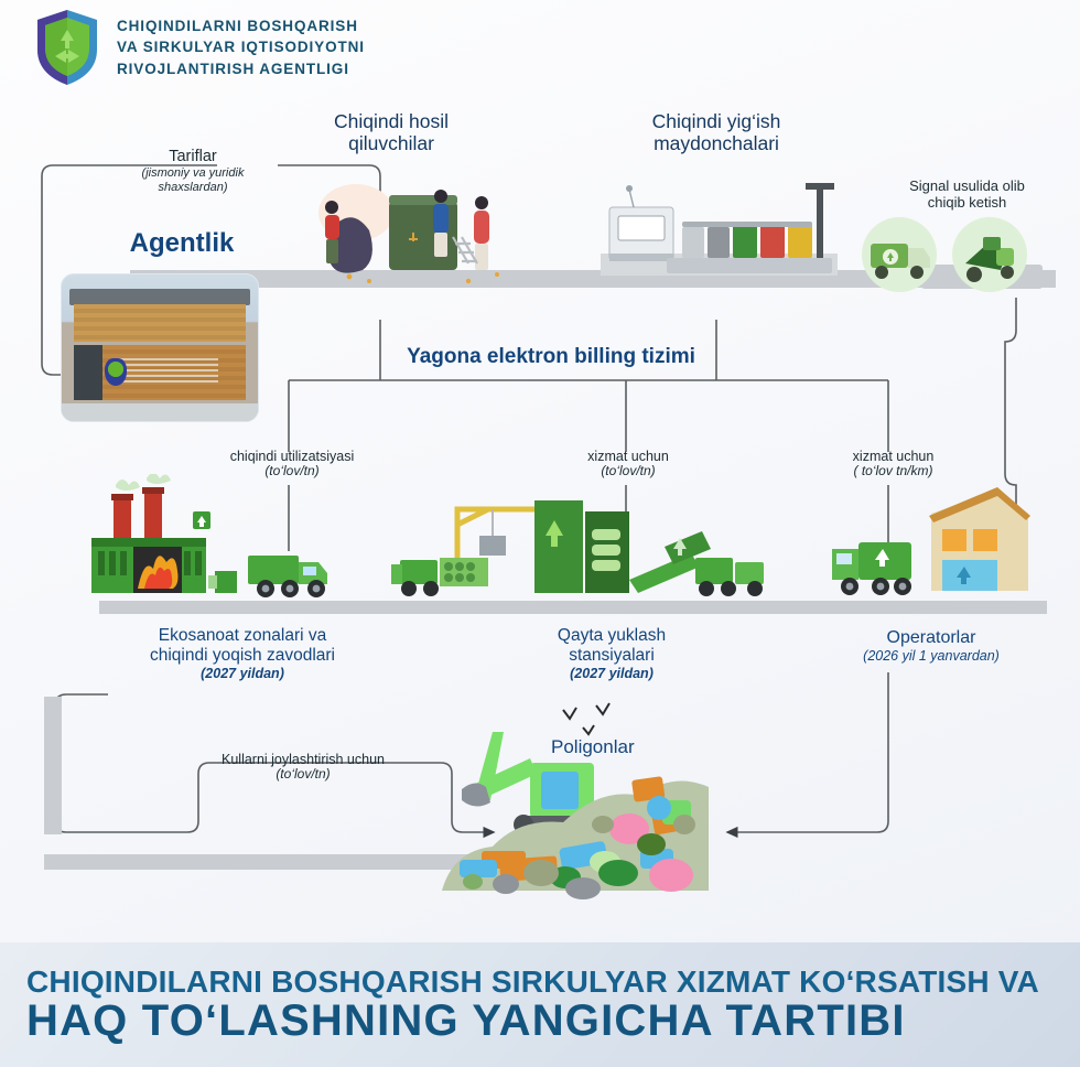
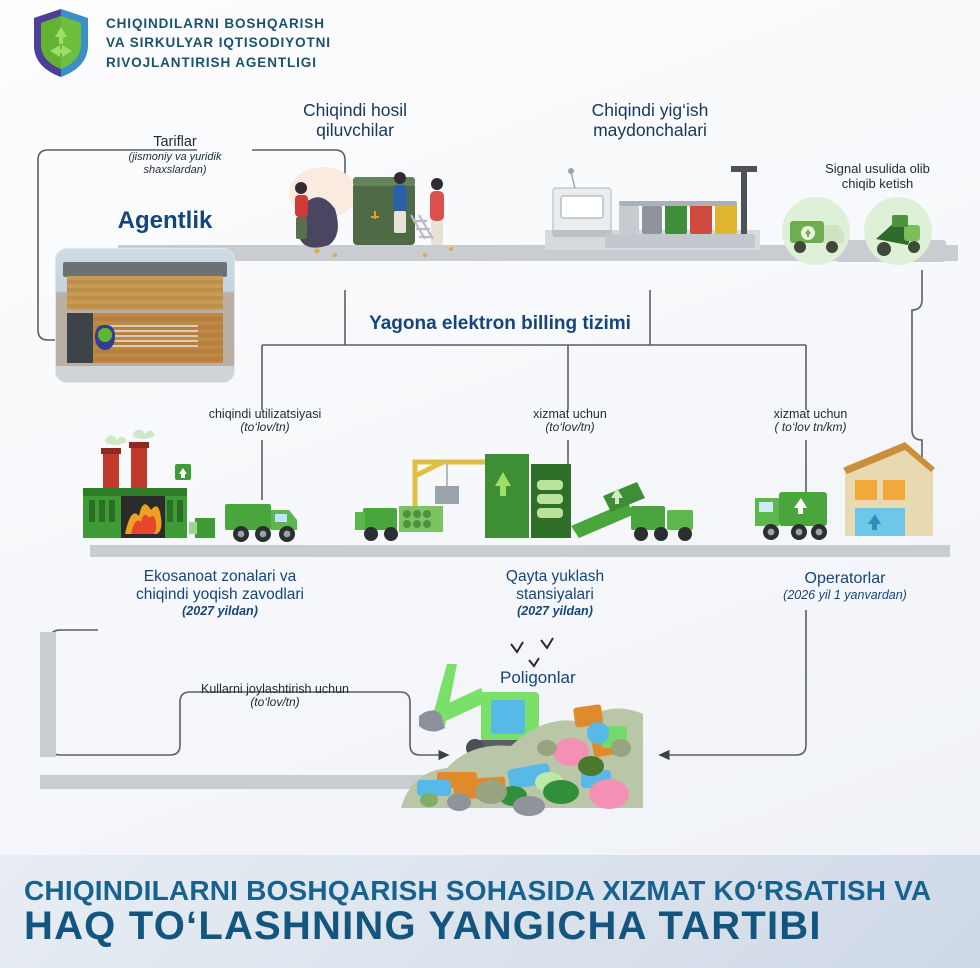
  CHIQINDILARNI BOSHQARISH
  VA SIRKULYAR IQTISODIYOTNI
  RIVOJLANTIRISH AGENTLIGI
  Tariflar
  (jismoniy va yuridik
  shaxslardan)
  Agentlik
  Chiqindi hosil
  qiluvchilar
  Chiqindi yig‘ish
  maydonchalari
  Signal usulida olib
  chiqib ketish
  Yagona elektron billing tizimi
  chiqindi utilizatsiyasi
  (to‘lov/tn)
  xizmat uchun
  (to‘lov/tn)
  xizmat uchun
  ( to‘lov tn/km)
  Ekosanoat zonalari va
  chiqindi yoqish zavodlari
  (2027 yildan)
  Qayta yuklash
  stansiyalari
  (2027 yildan)
  Operatorlar
  (2026 yil 1 yanvardan)
  Kullarni joylashtirish uchun
  (to‘lov/tn)
  Poligonlar
- CHIQINDILARNI BOSHQARISH SIRKULYAR XIZMAT KO‘RSATISH VA
+ CHIQINDILARNI BOSHQARISH SOHASIDA XIZMAT KO‘RSATISH VA
  HAQ TO‘LASHNING YANGICHA TARTIBI
